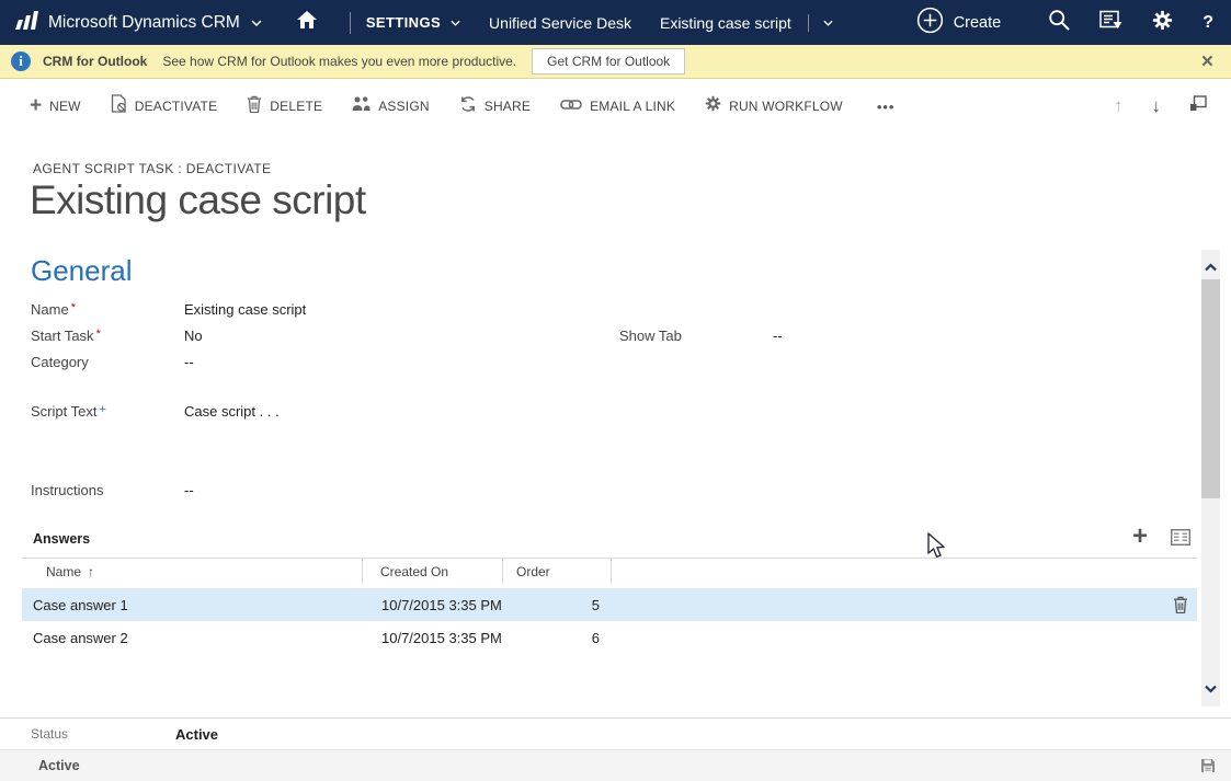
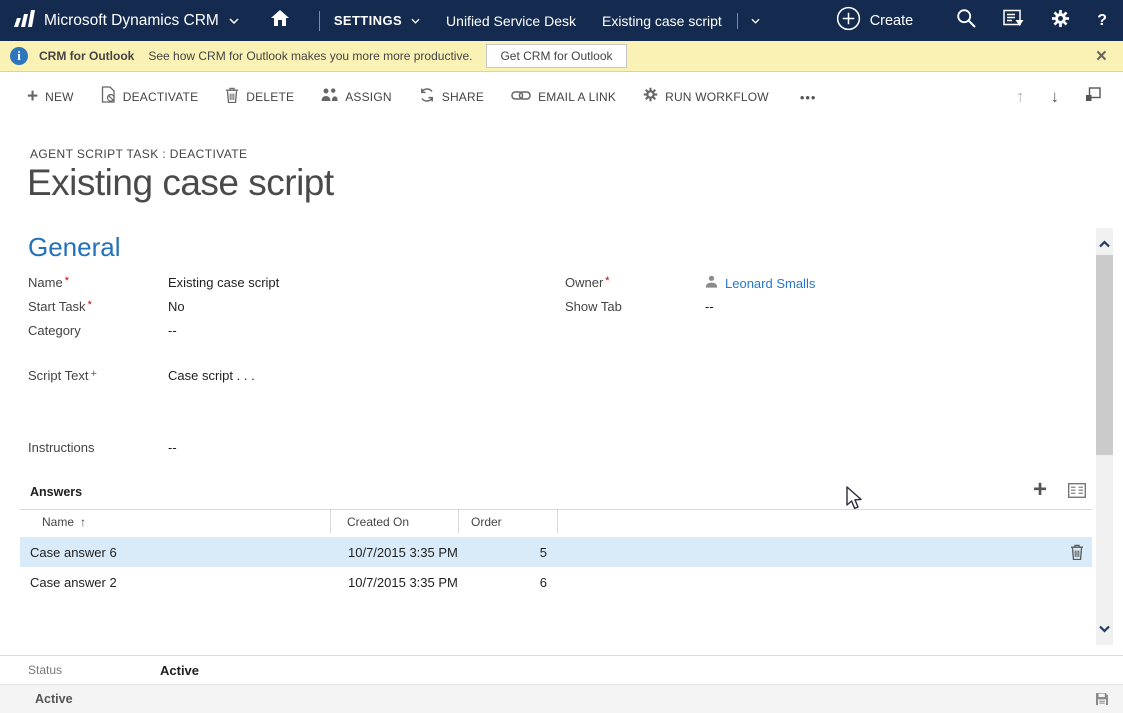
  Microsoft Dynamics CRM
  SETTINGS
  Unified Service Desk
  Existing case script
  Create
  ?
  i
  CRM for Outlook
- See how CRM for Outlook makes you even more productive.
+ See how CRM for Outlook makes you more more productive.
  Get CRM for Outlook
  ×
  +
  NEW
  DEACTIVATE
  DELETE
  ASSIGN
  SHARE
  EMAIL A LINK
  RUN WORKFLOW
  •••
  ↑
  ↓
  AGENT SCRIPT TASK : DEACTIVATE
  Existing case script
  General
  Name *
  Existing case script
  Start Task *
  No
  Category
  --
  Script Text +
  Case script . . .
  Instructions
  --
+ Owner *
+ Leonard Smalls
  Show Tab
  --
  Answers
  +
  Name
  ↑
  Created On
  Order
- Case answer 1
+ Case answer 6
  10/7/2015 3:35 PM
  5
  Case answer 2
  10/7/2015 3:35 PM
  6
  Status
  Active
  Active
